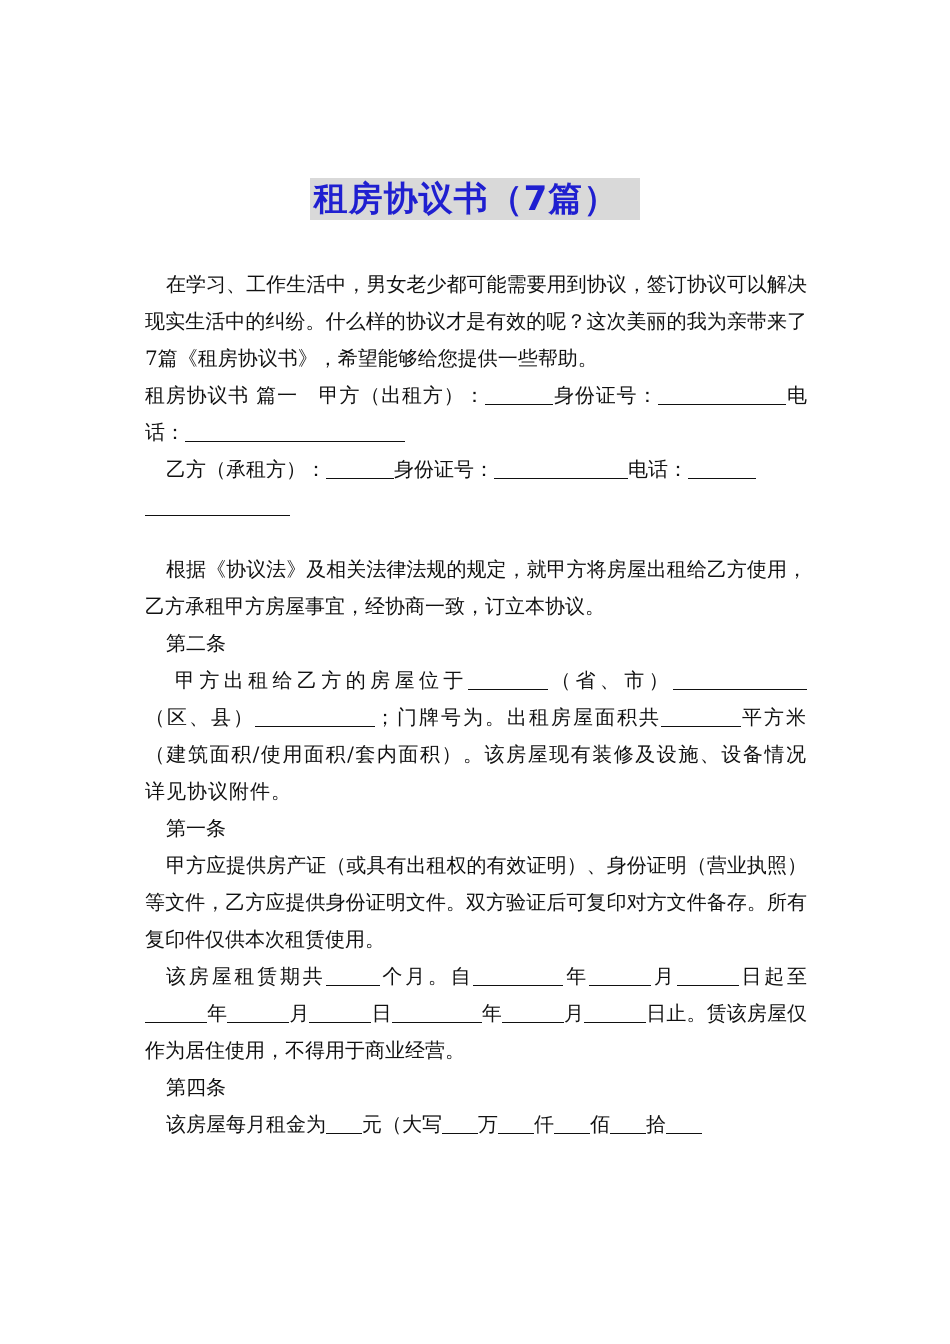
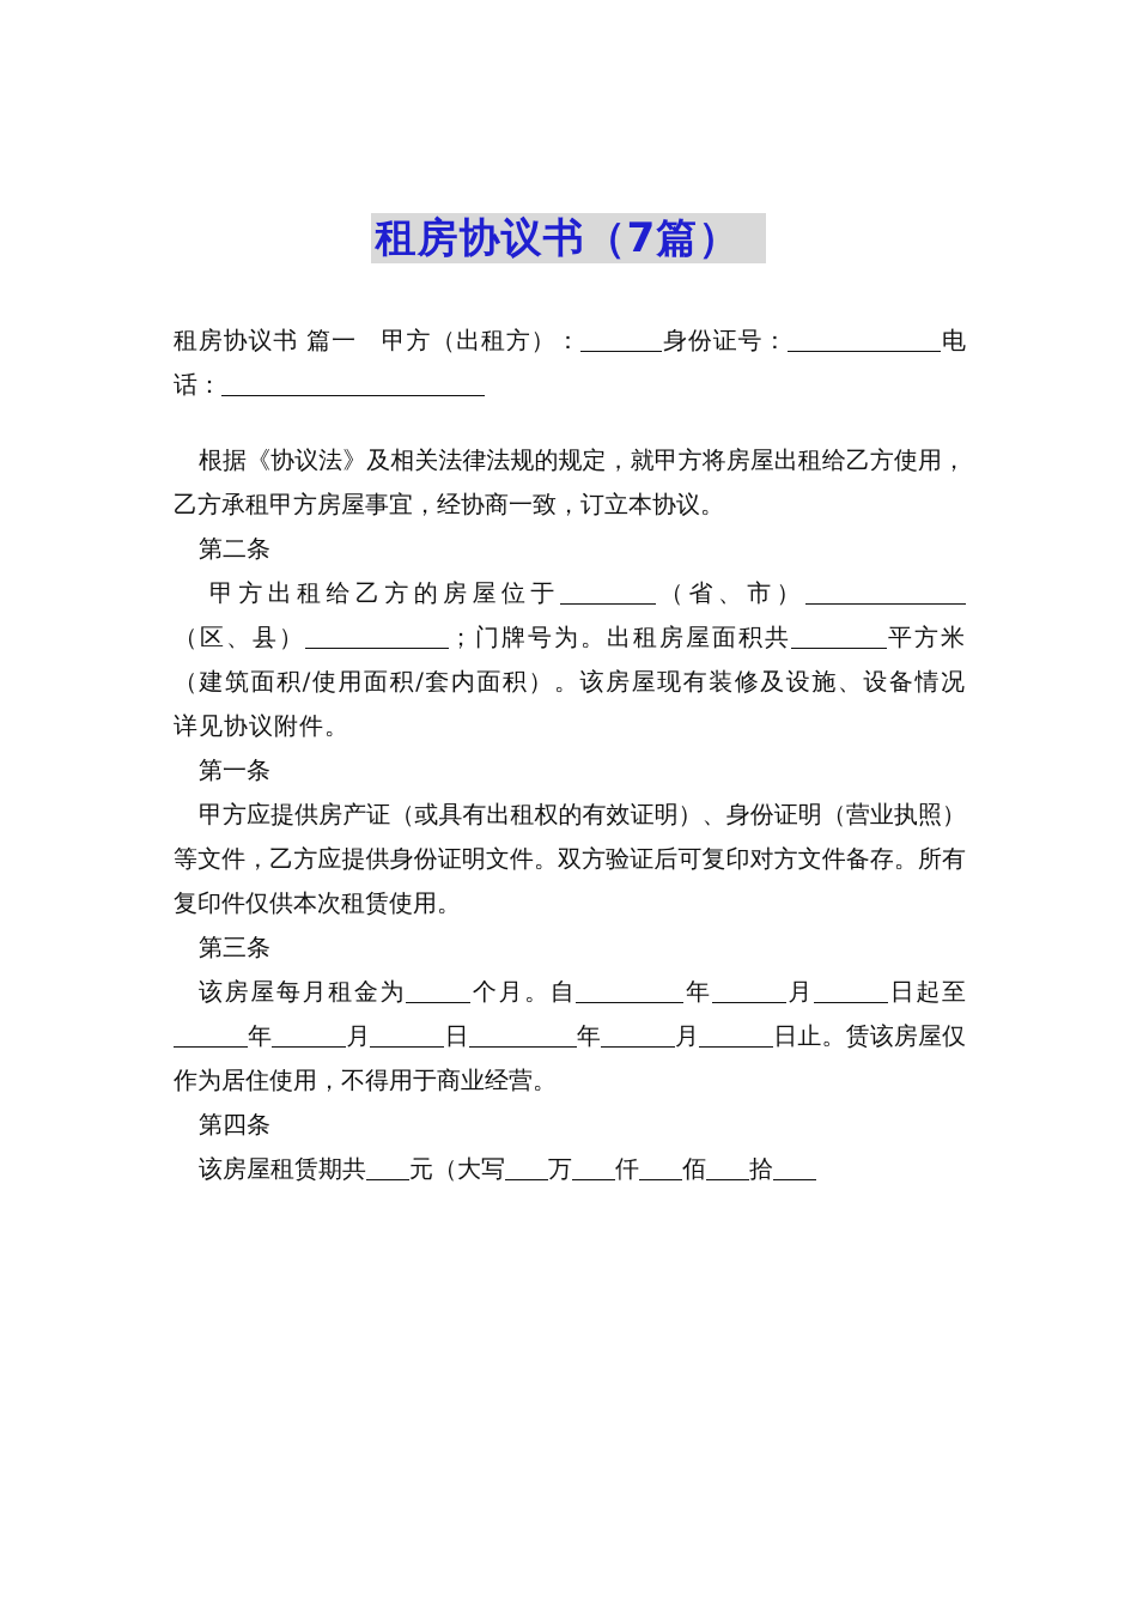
  租房协议书（7篇）
- 在学习、工作生活中，男女老少都可能需要用到协议，签订协议可以解决现实生活中的纠纷。什么样的协议才是有效的呢？这次美丽的我为亲带来了7篇《租房协议书》，希望能够给您提供一些帮助。
  租房协议书 篇一 甲方（出租方）： 身份证号： 电话：
- 乙方（承租方）： 身份证号： 电话：
  根据《协议法》及相关法律法规的规定，就甲方将房屋出租给乙方使用，乙方承租甲方房屋事宜，经协商一致，订立本协议。
  第二条
  甲方出租给乙方的房屋位于 （省、市）（区、县） ；门牌号为。出租房屋面积共 平方米（建筑面积/使用面积/套内面积）。该房屋现有装修及设施、设备情况详见协议附件。
  第一条
  甲方应提供房产证（或具有出租权的有效证明）、身份证明（营业执照）等文件，乙方应提供身份证明文件。双方验证后可复印对方文件备存。所有复印件仅供本次租赁使用。
+ 第三条
- 该房屋租赁期共 个月。自 年 月 日起至年 月 日 年 月 日止。赁该房屋仅作为居住使用，不得用于商业经营。
+ 该房屋每月租金为 个月。自 年 月 日起至年 月 日 年 月 日止。赁该房屋仅作为居住使用，不得用于商业经营。
  第四条
- 该房屋每月租金为 元（大写 万 仟 佰 拾
+ 该房屋租赁期共 元（大写 万 仟 佰 拾
